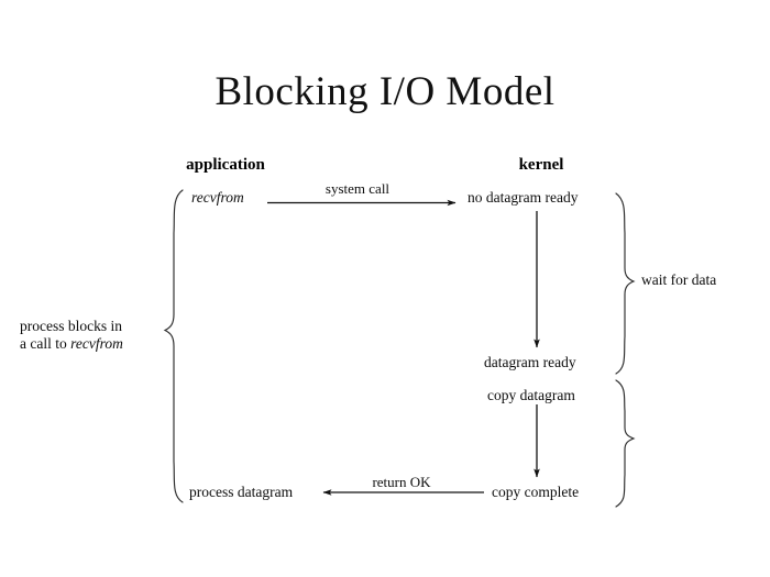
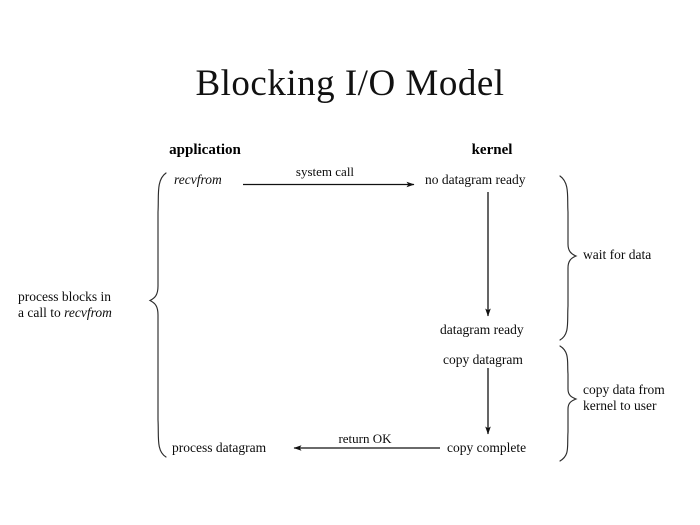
  Blocking I/O Model
  application
  kernel
  recvfrom
  no datagram ready
  datagram ready
  copy datagram
  copy complete
  process datagram
  system call
  return OK
  process blocks in
  a call to recvfrom
  wait for data
+ copy data from
+ kernel to user
